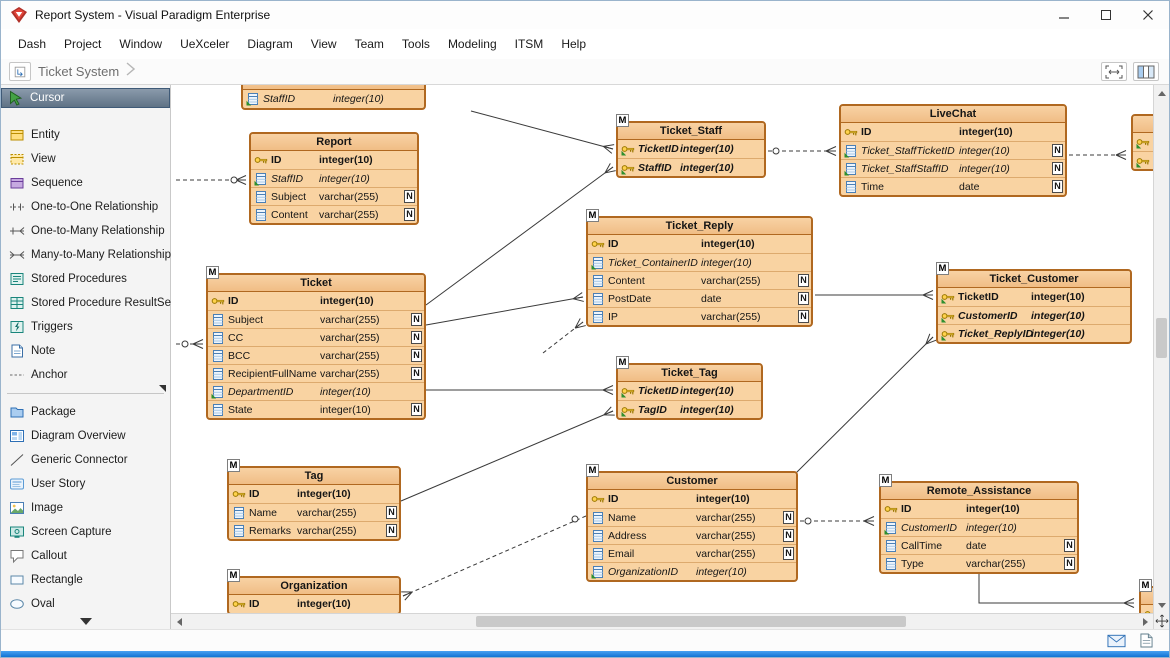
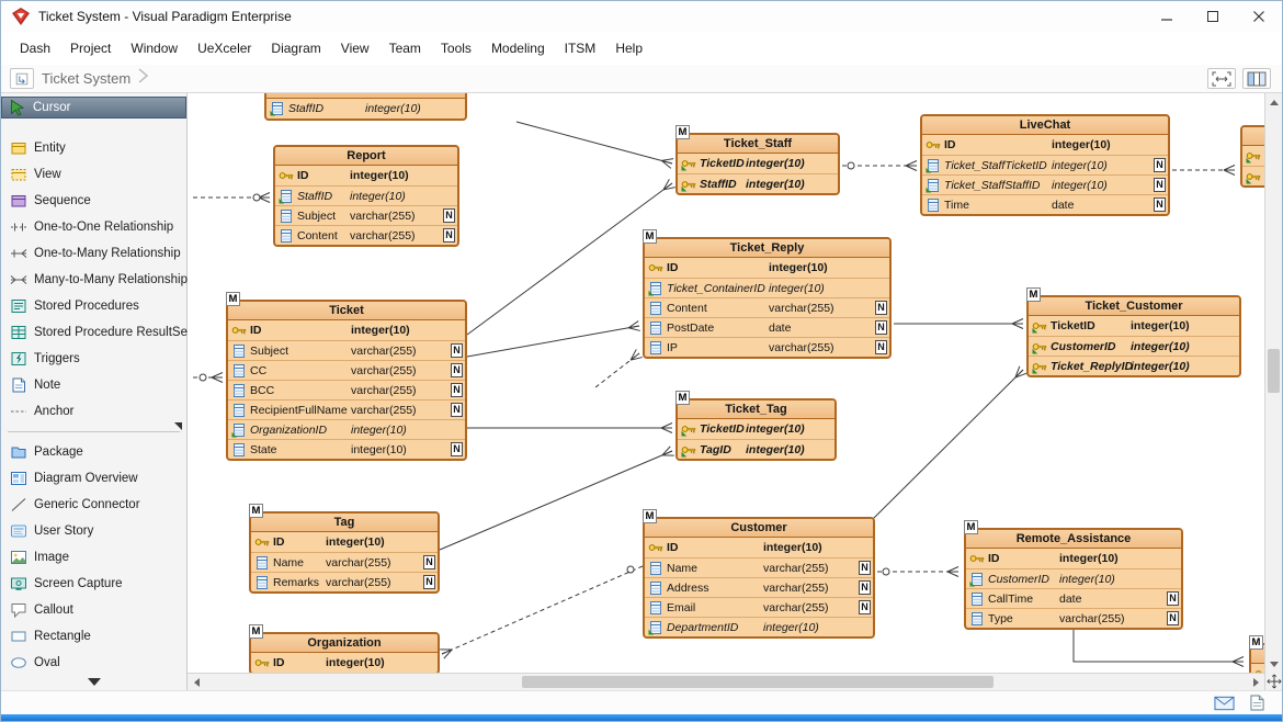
- Report System - Visual Paradigm Enterprise
+ Ticket System - Visual Paradigm Enterprise
  Dash
  Project
  Window
  UeXceler
  Diagram
  View
  Team
  Tools
  Modeling
  ITSM
  Help
  Ticket System
  Cursor
  Entity
  View
  Sequence
  One-to-One Relationship
  One-to-Many Relationship
  Many-to-Many Relationship
  Stored Procedures
  Stored Procedure ResultSe
  Triggers
  Note
  Anchor
  Package
  Diagram Overview
  Generic Connector
  User Story
  Image
  Screen Capture
  Callout
  Rectangle
  Oval
  StaffID
  integer(10)
  Report
  ID
  integer(10)
  StaffID
  integer(10)
  Subject
  varchar(255)
  N
  Content
  varchar(255)
  N
  M
  Ticket_Staff
  TicketID
  integer(10)
  StaffID
  integer(10)
  LiveChat
  ID
  integer(10)
  Ticket_StaffTicketID
  integer(10)
  N
  Ticket_StaffStaffID
  integer(10)
  N
  Time
  date
  N
  M
  Ticket_Reply
  ID
  integer(10)
  Ticket_ContainerID
  integer(10)
  Content
  varchar(255)
  N
  PostDate
  date
  N
  IP
  varchar(255)
  N
  M
  Ticket
  ID
  integer(10)
  Subject
  varchar(255)
  N
  CC
  varchar(255)
  N
  BCC
  varchar(255)
  N
  RecipientFullName
  varchar(255)
  N
- DepartmentID
+ OrganizationID
  integer(10)
  State
  integer(10)
  N
  M
  Ticket_Customer
  TicketID
  integer(10)
  CustomerID
  integer(10)
  Ticket_ReplyID
  integer(10)
  M
  Ticket_Tag
  TicketID
  integer(10)
  TagID
  integer(10)
  M
  Tag
  ID
  integer(10)
  Name
  varchar(255)
  N
  Remarks
  varchar(255)
  N
  M
  Customer
  ID
  integer(10)
  Name
  varchar(255)
  N
  Address
  varchar(255)
  N
  Email
  varchar(255)
  N
- OrganizationID
+ DepartmentID
  integer(10)
  M
  Remote_Assistance
  ID
  integer(10)
  CustomerID
  integer(10)
  CallTime
  date
  N
  Type
  varchar(255)
  N
  M
  Organization
  ID
  integer(10)
  M
